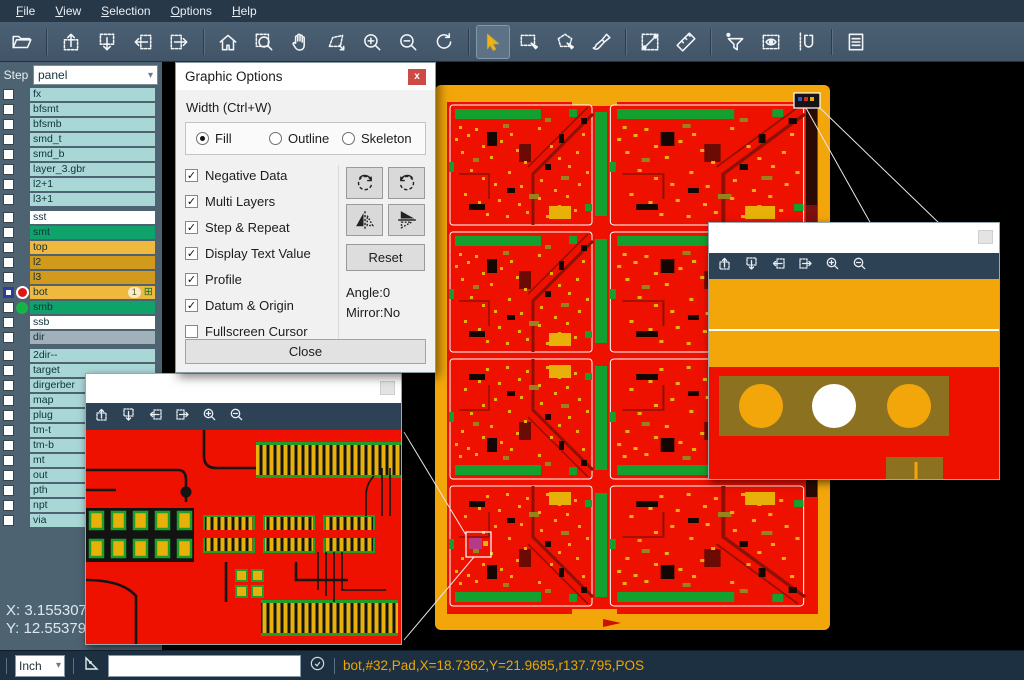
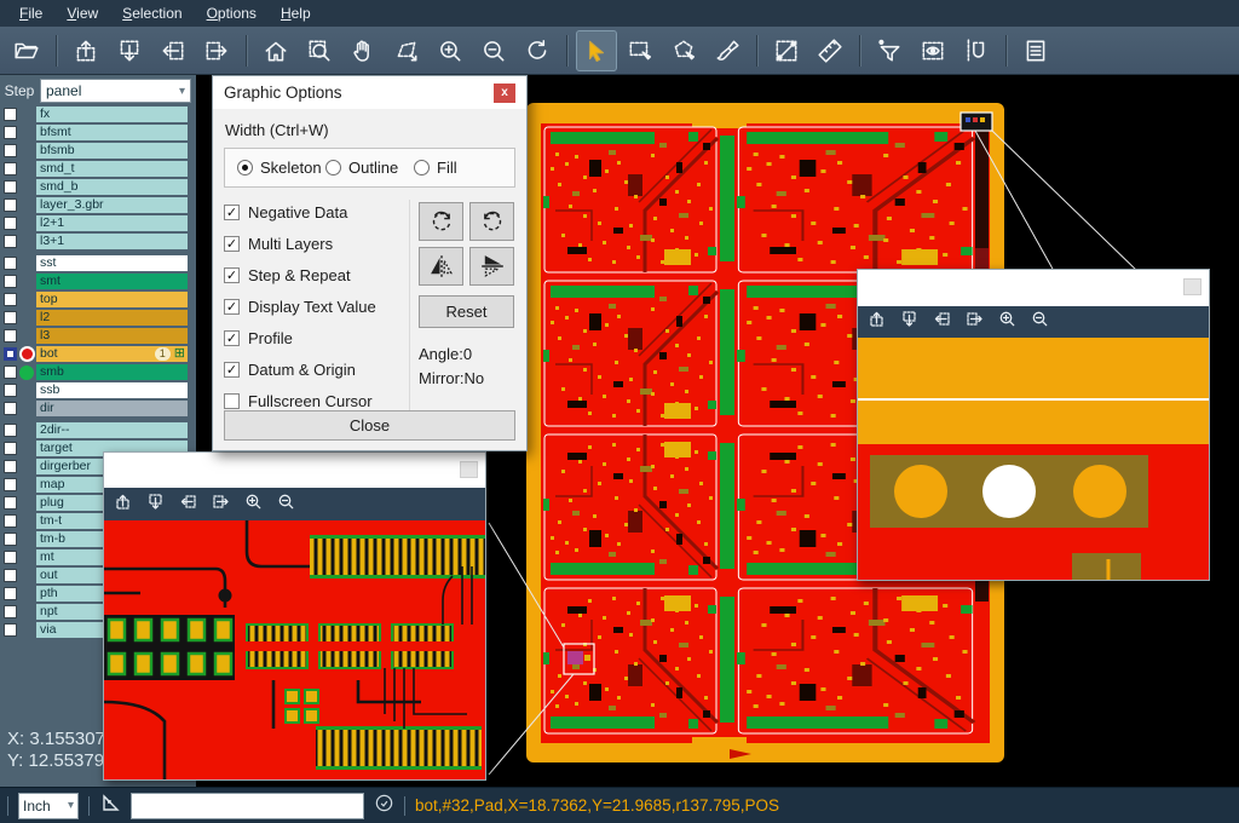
  File
  View
  Selection
  Options
  Help
  Step
  panel
  ▾
  fx
  bfsmt
  bfsmb
  smd_t
  smd_b
  layer_3.gbr
  l2+1
  l3+1
  sst
  smt
  top
  l2
  l3
  bot
  1
  ⊞
  smb
  ssb
  dir
  2dir--
  target
  dirgerber
  map
  plug
  tm-t
  tm-b
  mt
  out
  pth
  npt
  via
  X: 3.155307
  Y: 12.55379
  Graphic Options
  x
  Width (Ctrl+W)
- Fill
+ Skeleton
  Outline
- Skeleton
+ Fill
  ✓
  Negative Data
  ✓
  Multi Layers
  ✓
  Step & Repeat
  ✓
  Display Text Value
  ✓
  Profile
  ✓
  Datum & Origin
  Fullscreen Cursor
  Reset
  Angle:0
  Mirror:No
  Close
  Inch
  ▾
  bot,#32,Pad,X=18.7362,Y=21.9685,r137.795,POS
